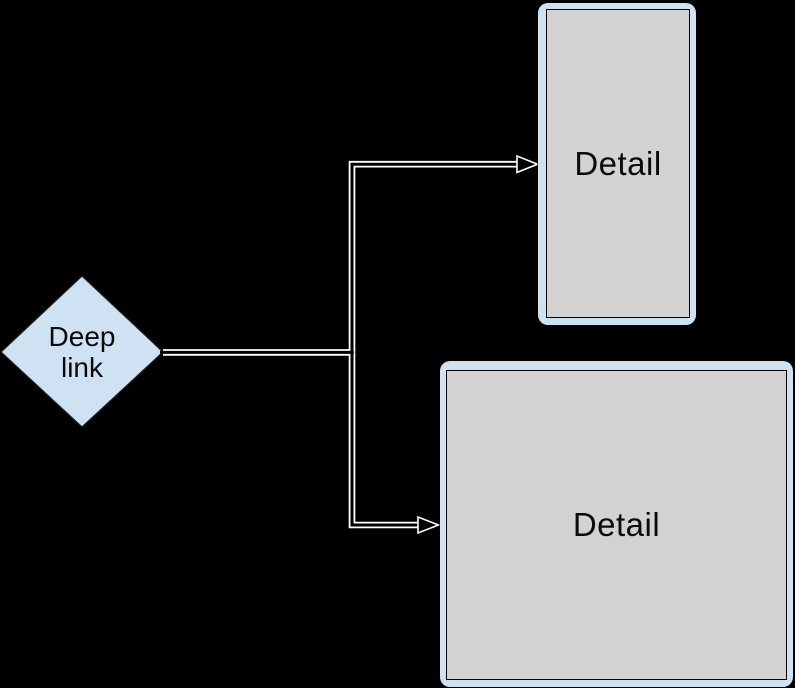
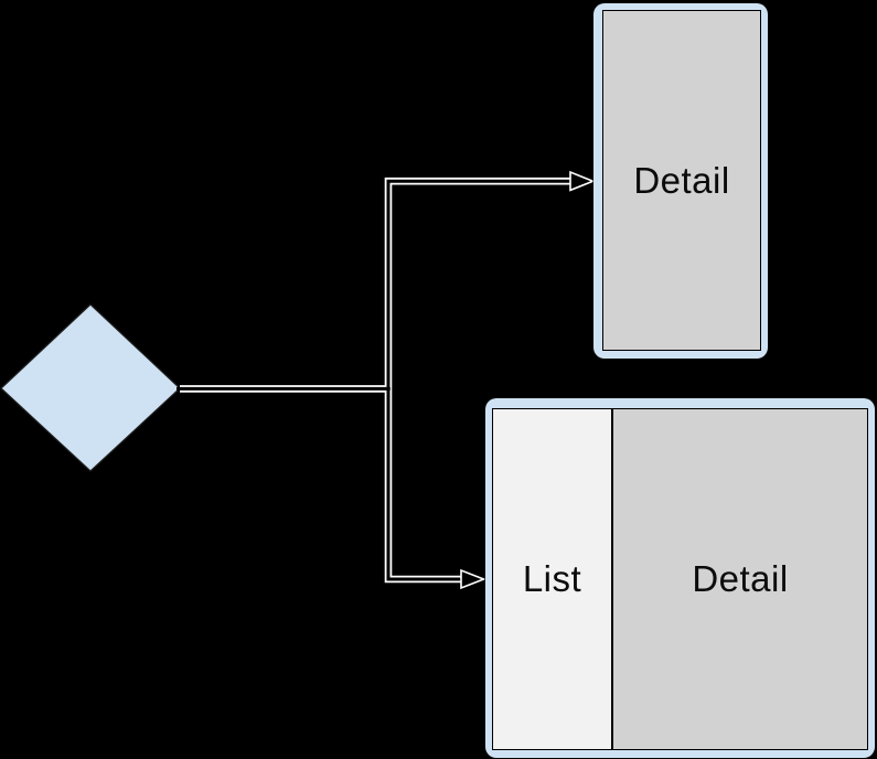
- Deep
- link
  Detail
+ List
  Detail
